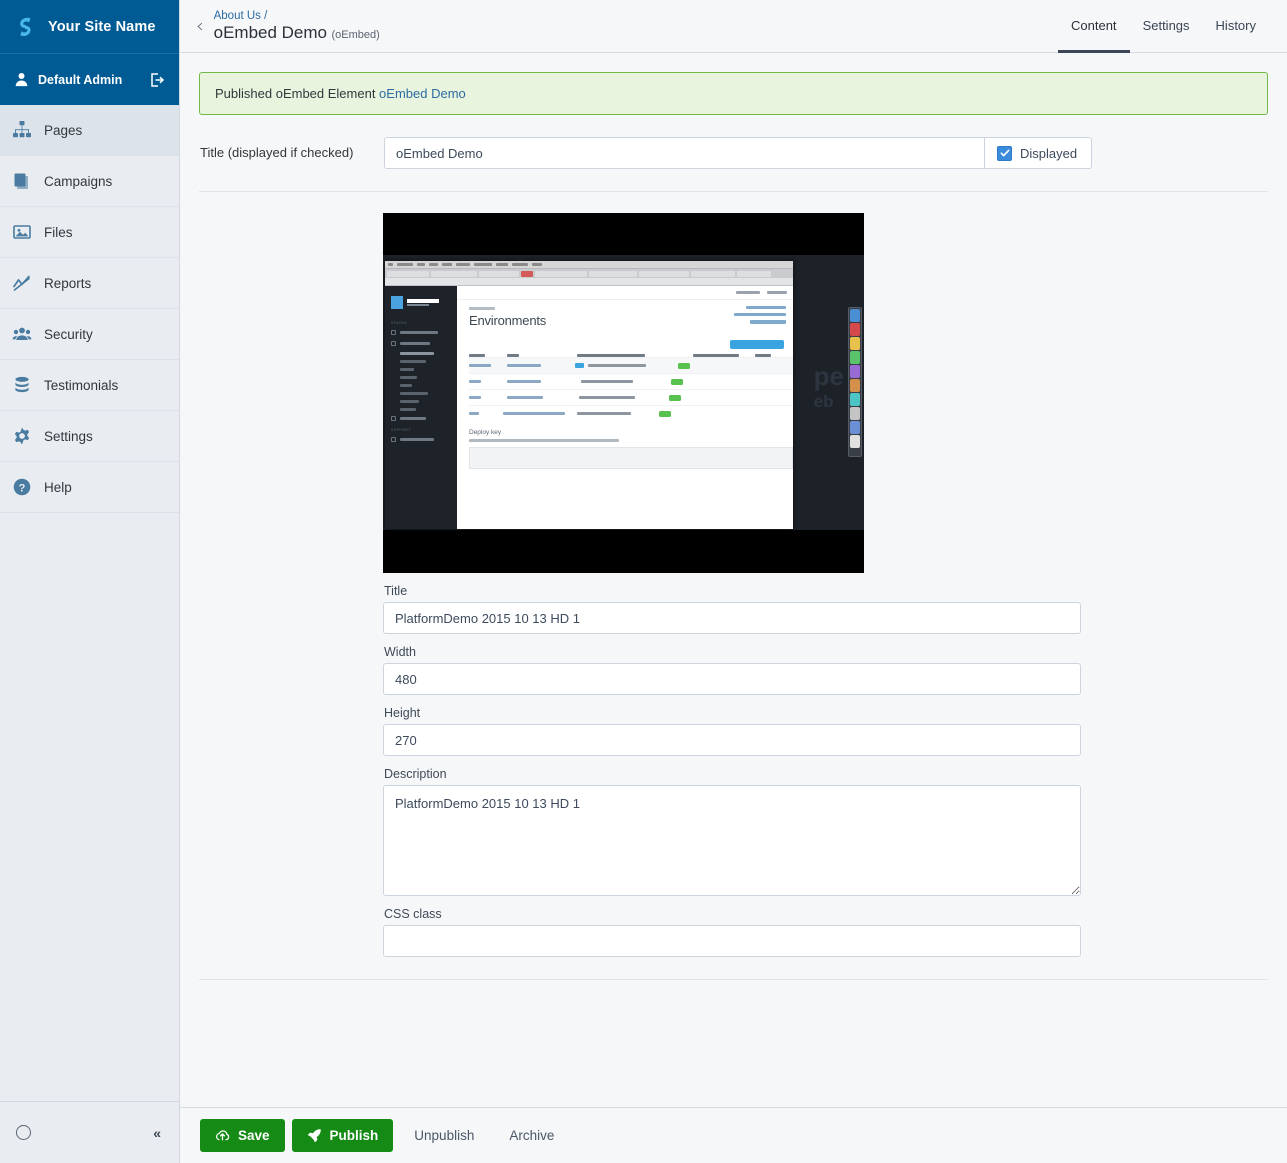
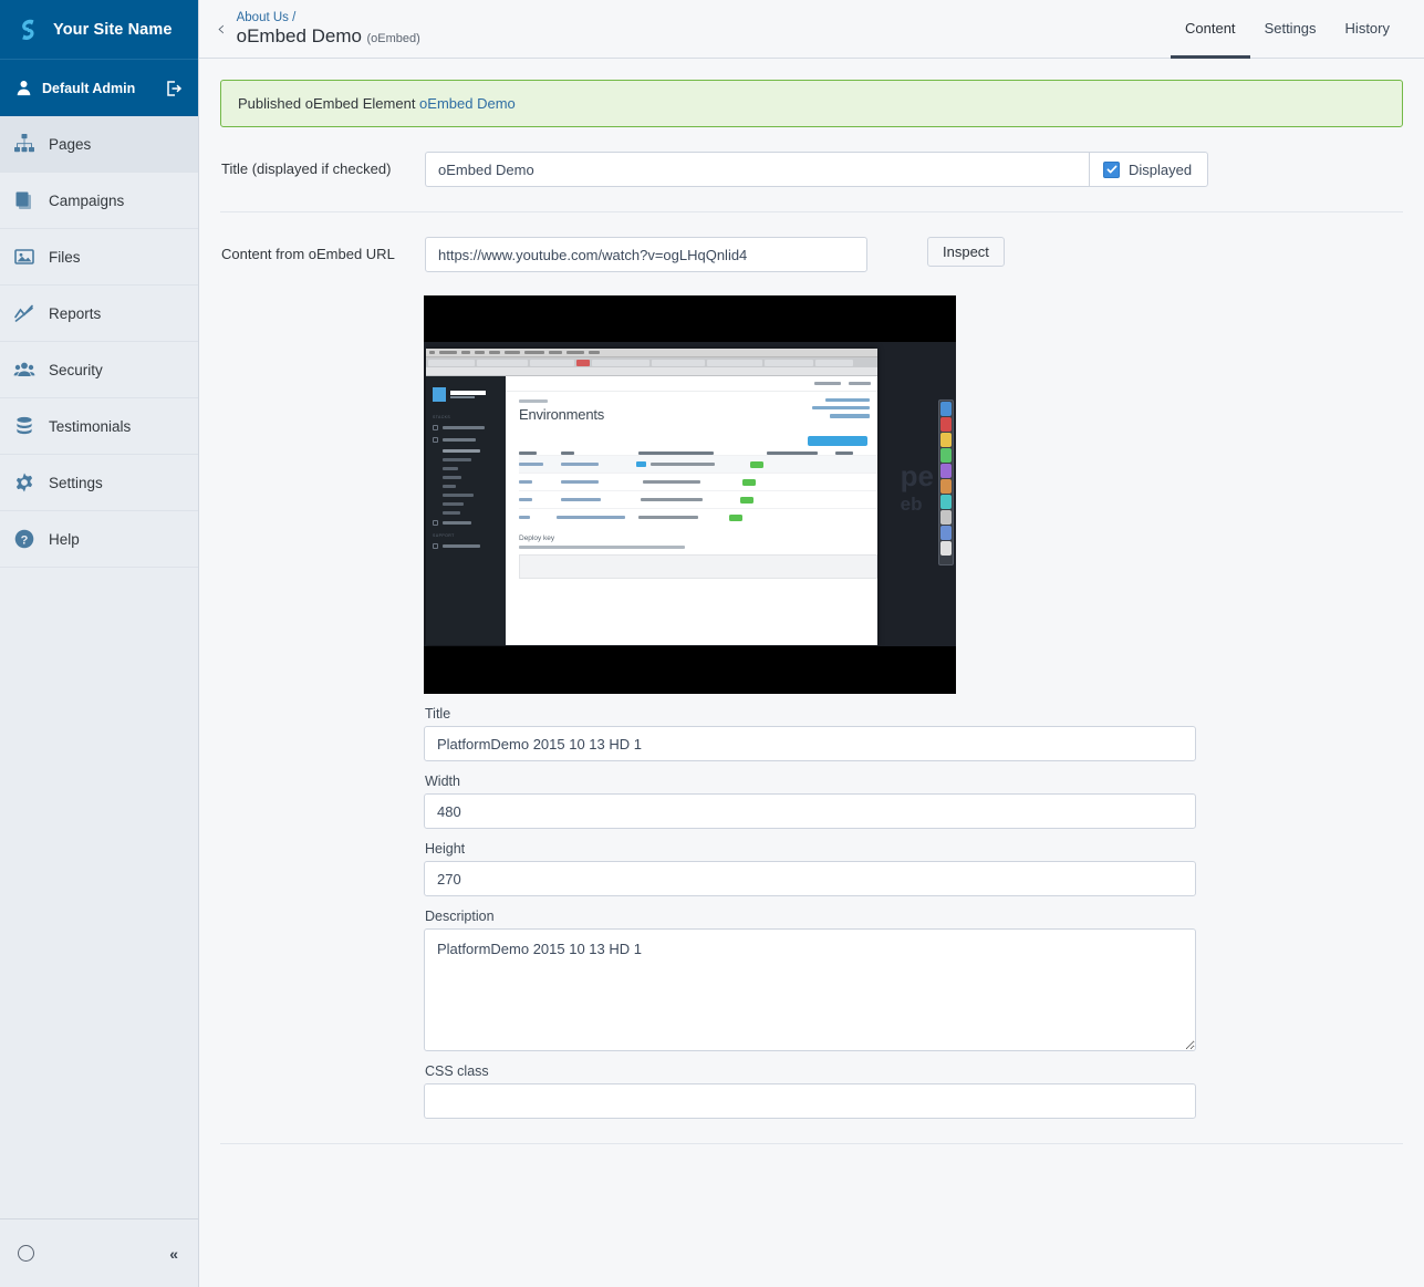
  Your Site Name
  Default Admin
  Pages
  Campaigns
  Files
  Reports
  Security
  Testimonials
  Settings
  ?
  Help
  «
  ‹
  About Us /
  oEmbed Demo (oEmbed)
  Content
  Settings
  History
  Published oEmbed Element oEmbed Demo
  Title (displayed if checked)
  oEmbed Demo
  Displayed
+ Content from oEmbed URL
+ https://www.youtube.com/watch?v=ogLHqQnlid4
+ Inspect
  pe
  eb
  Environments
  Title
  PlatformDemo 2015 10 13 HD 1
  Width
  480
  Height
  270
  Description
  PlatformDemo 2015 10 13 HD 1
  CSS class
- Save
- Publish
- Unpublish
- Archive
